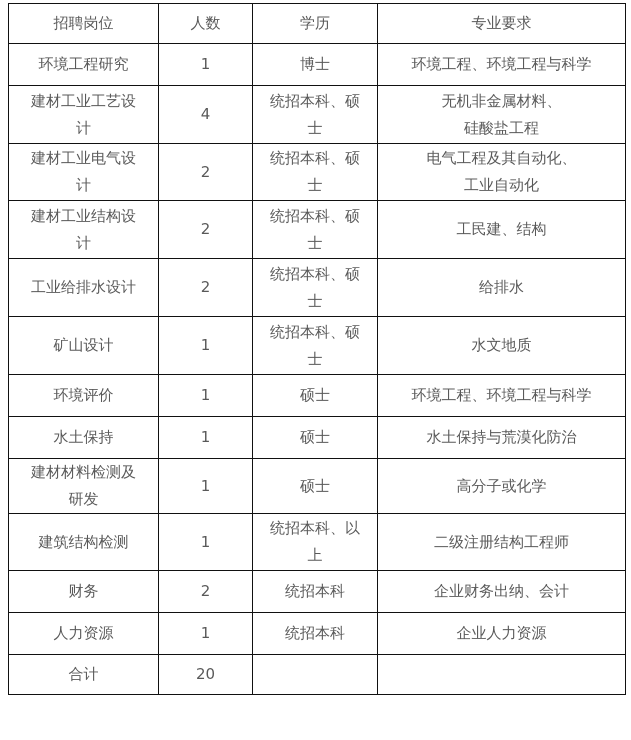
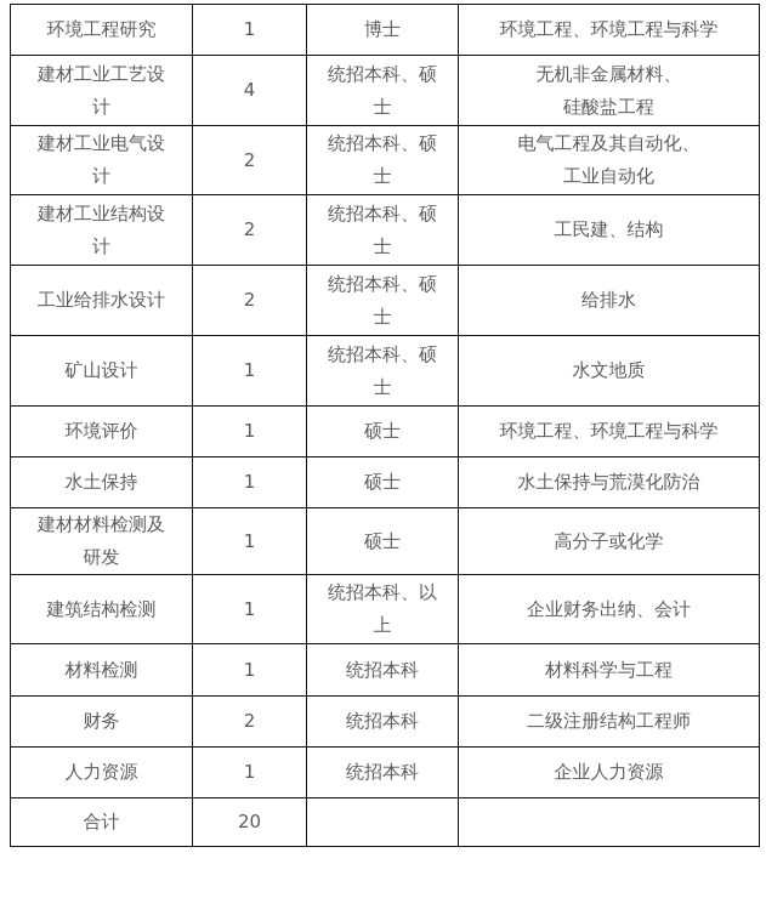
- 招聘岗位	人数	学历	专业要求
  环境工程研究	1	博士	环境工程、环境工程与科学
  建材工业工艺设 计	4	统招本科、硕 士	无机非金属材料、 硅酸盐工程
  建材工业电气设 计	2	统招本科、硕 士	电气工程及其自动化、 工业自动化
  建材工业结构设 计	2	统招本科、硕 士	工民建、结构
  工业给排水设计	2	统招本科、硕 士	给排水
  矿山设计	1	统招本科、硕 士	水文地质
  环境评价	1	硕士	环境工程、环境工程与科学
  水土保持	1	硕士	水土保持与荒漠化防治
  建材材料检测及 研发	1	硕士	高分子或化学
- 建筑结构检测	1	统招本科、以 上	二级注册结构工程师
+ 建筑结构检测	1	统招本科、以 上	企业财务出纳、会计
+ 材料检测	1	统招本科	材料科学与工程
- 财务	2	统招本科	企业财务出纳、会计
+ 财务	2	统招本科	二级注册结构工程师
  人力资源	1	统招本科	企业人力资源
  合计	20
